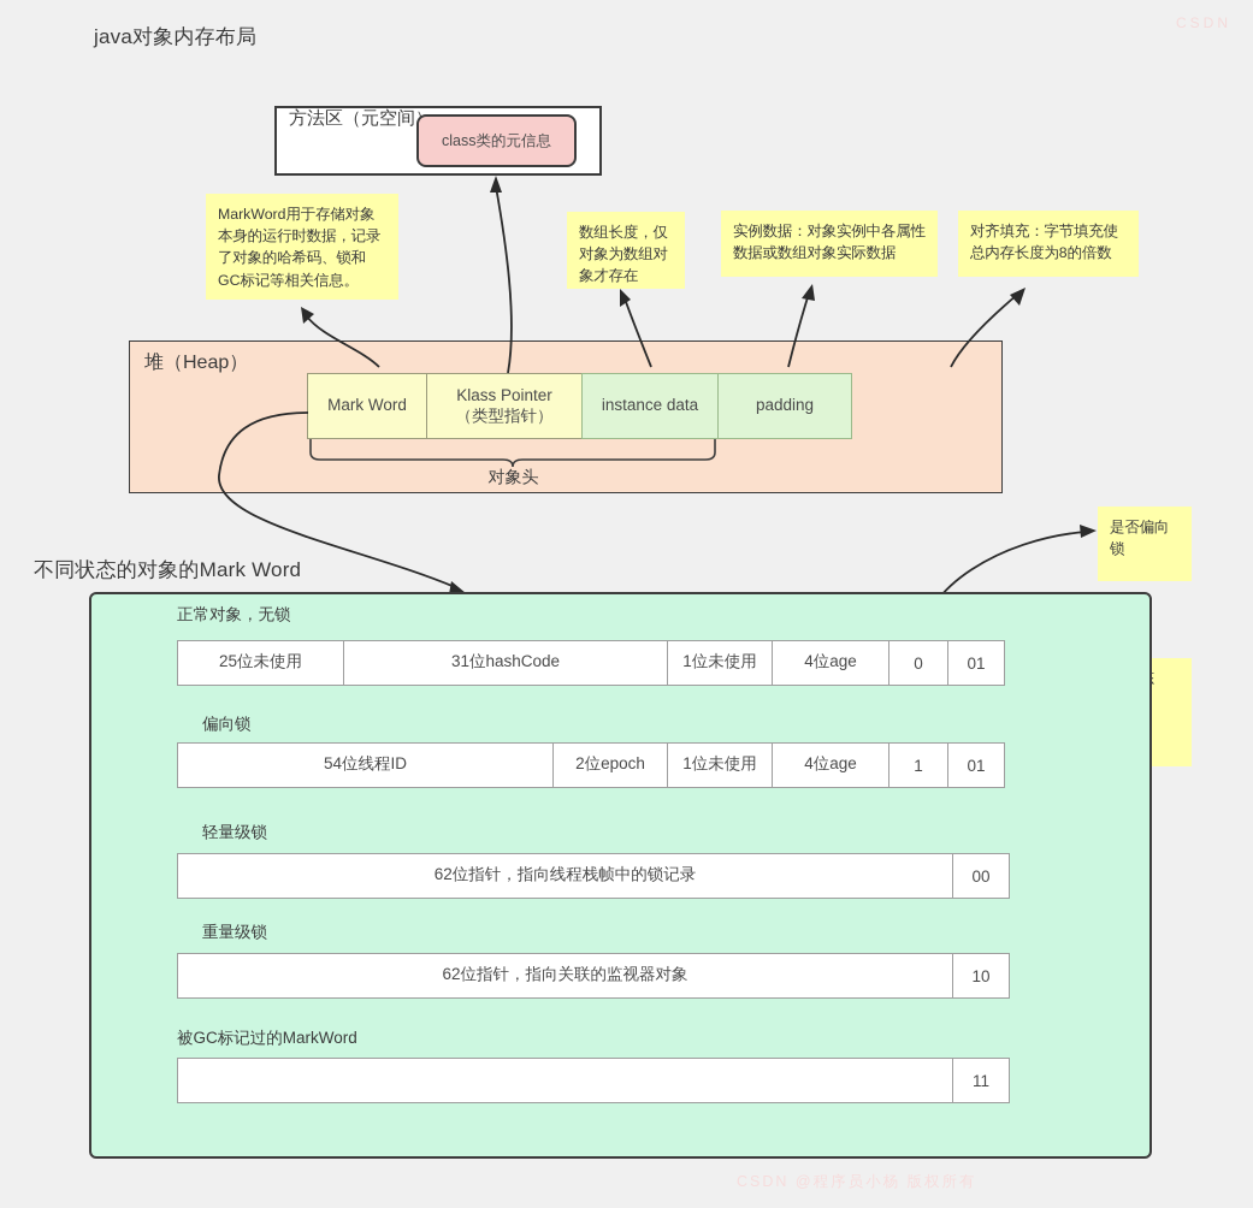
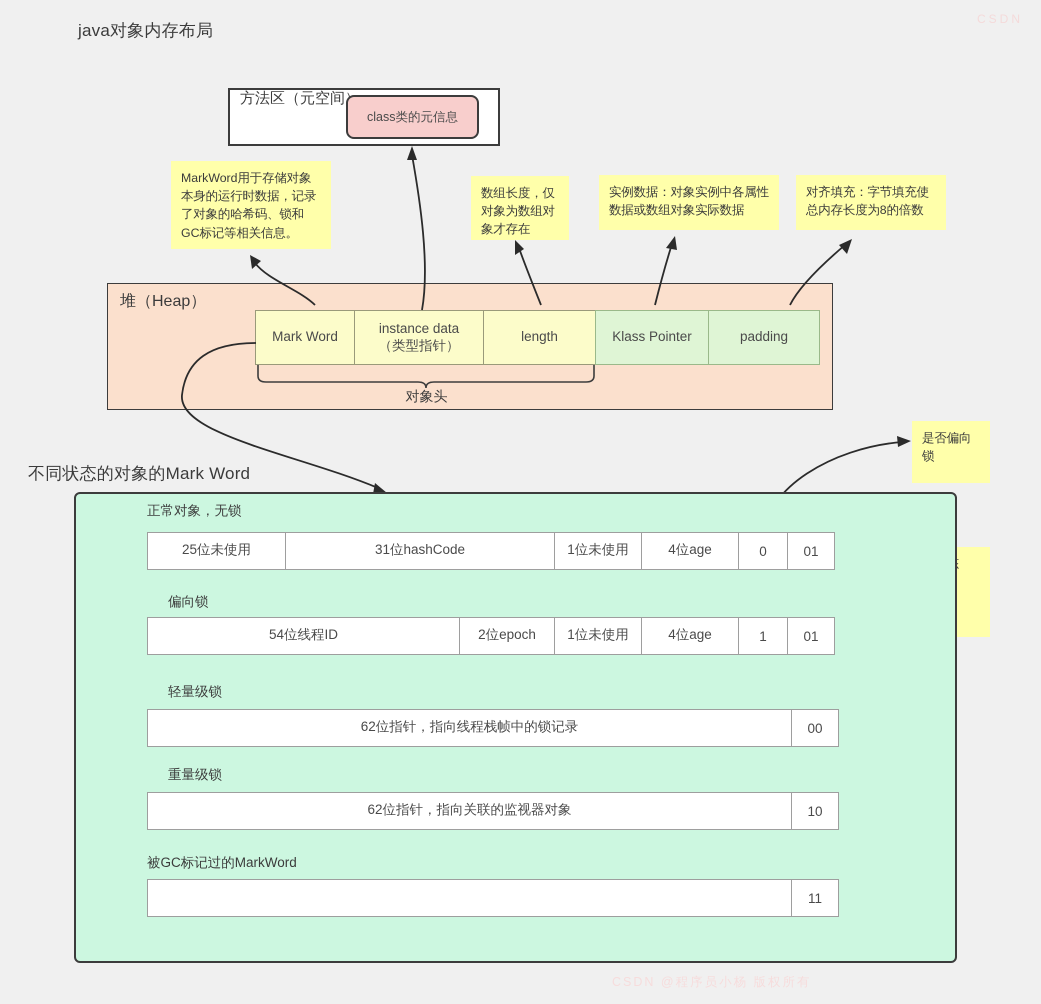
  java对象内存布局
  方法区（元空间
  class类的元信息
  堆（Heap）
  Mark Word
- Klass Pointer
+ instance data
  （类型指针）
+ length
- instance data
+ Klass Pointer
  padding
  对象头
  MarkWord用于存储对象本身的运行时数据，记录了对象的哈希码、锁和GC标记等相关信息。
  数组长度，仅对象为数组对象才存在
  实例数据：对象实例中各属性数据或数组对象实际数据
  对齐填充：字节填充使总内存长度为8的倍数
  是否偏向锁
  不同状态的对象的Mark Word
  正常对象，无锁
  25位未使用
  31位hashCode
  1位未使用
  4位age
  0
  01
  偏向锁
  54位线程ID
  2位epoch
  1位未使用
  4位age
  1
  01
  轻量级锁
  62位指针，指向线程栈帧中的锁记录
  00
  重量级锁
  62位指针，指向关联的监视器对象
  10
  被GC标记过的MarkWord
  11
